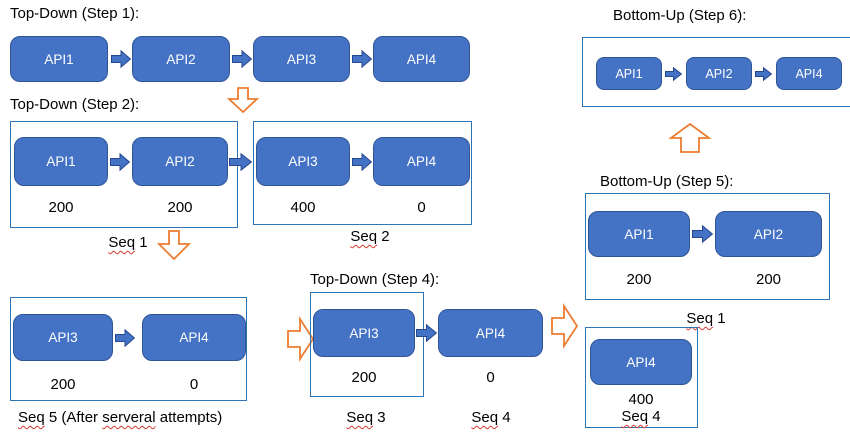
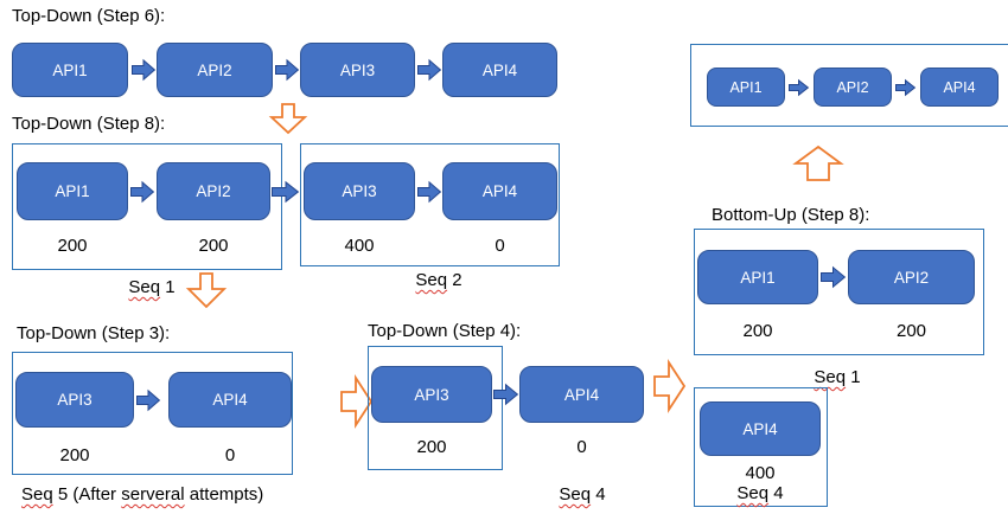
- Top-Down (Step 1):
+ Top-Down (Step 6):
  API1
  API2
  API3
  API4
- Top-Down (Step 2):
+ Top-Down (Step 8):
  API1
  API2
  API3
  API4
  200
  200
  400
  0
  Seq 1
  Seq 2
+ Top-Down (Step 3):
  API3
  API4
  200
  0
  Seq 5 (After serveral attempts)
  Top-Down (Step 4):
  API3
  API4
  200
  0
- Seq 3
  Seq 4
- Bottom-Up (Step 5):
+ Bottom-Up (Step 8):
  API1
  API2
  200
  200
  Seq 1
  API4
  400
  Seq 4
- Bottom-Up (Step 6):
  API1
  API2
  API4
